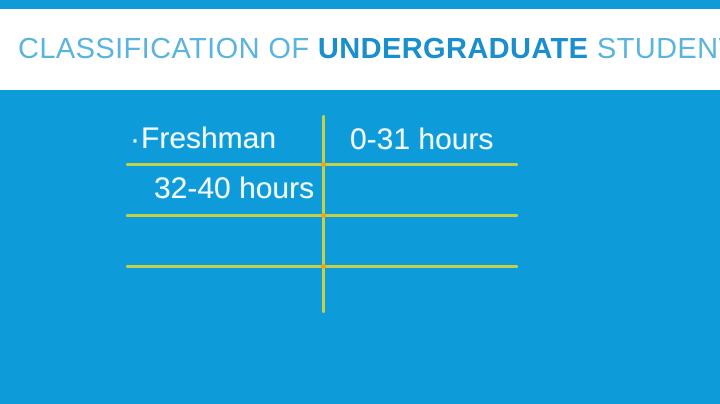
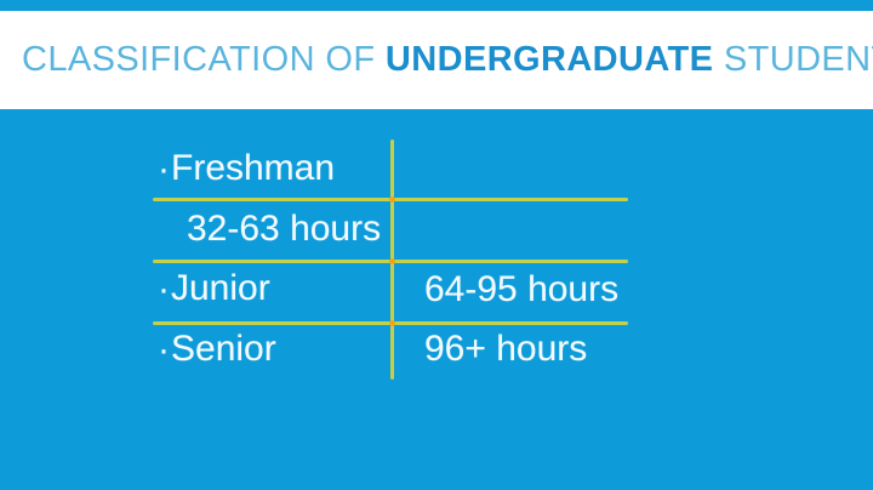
  CLASSIFICATION OF UNDERGRADUATE STUDEN
  ·Freshman
- 0-31 hours
- 32-40 hours
+ 32-63 hours
+ ·Junior
+ 64-95 hours
+ ·Senior
+ 96+ hours
